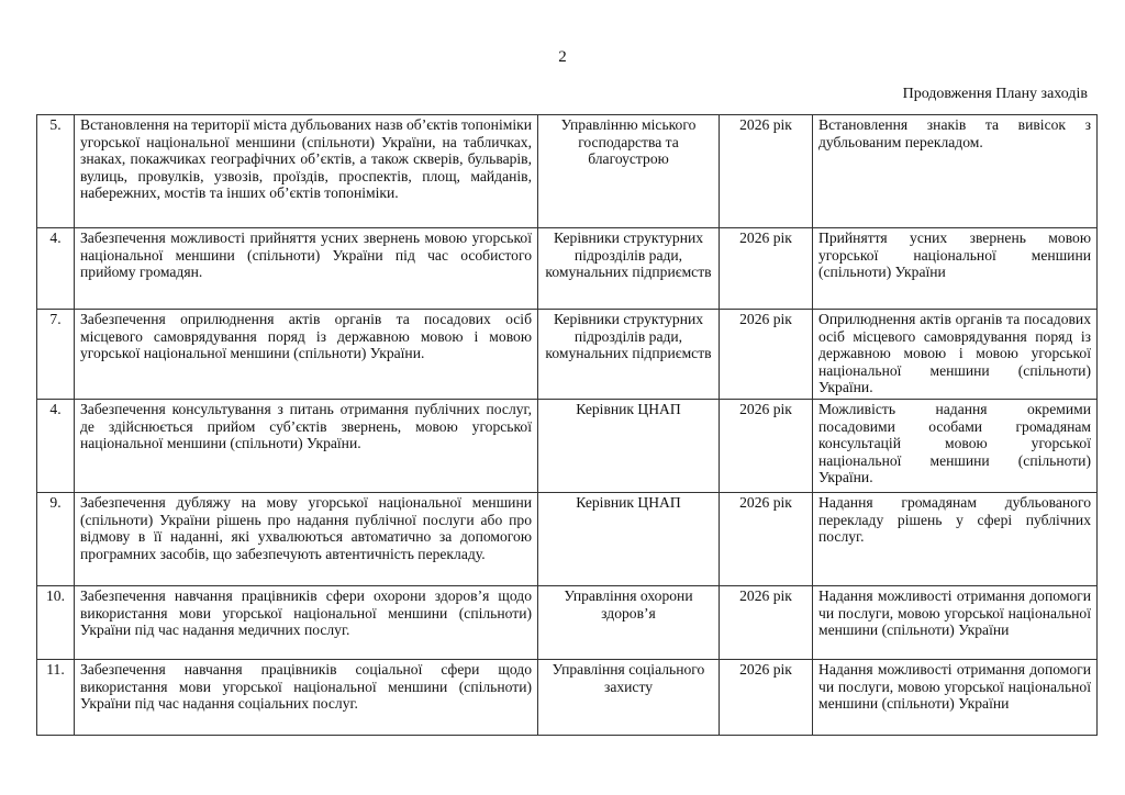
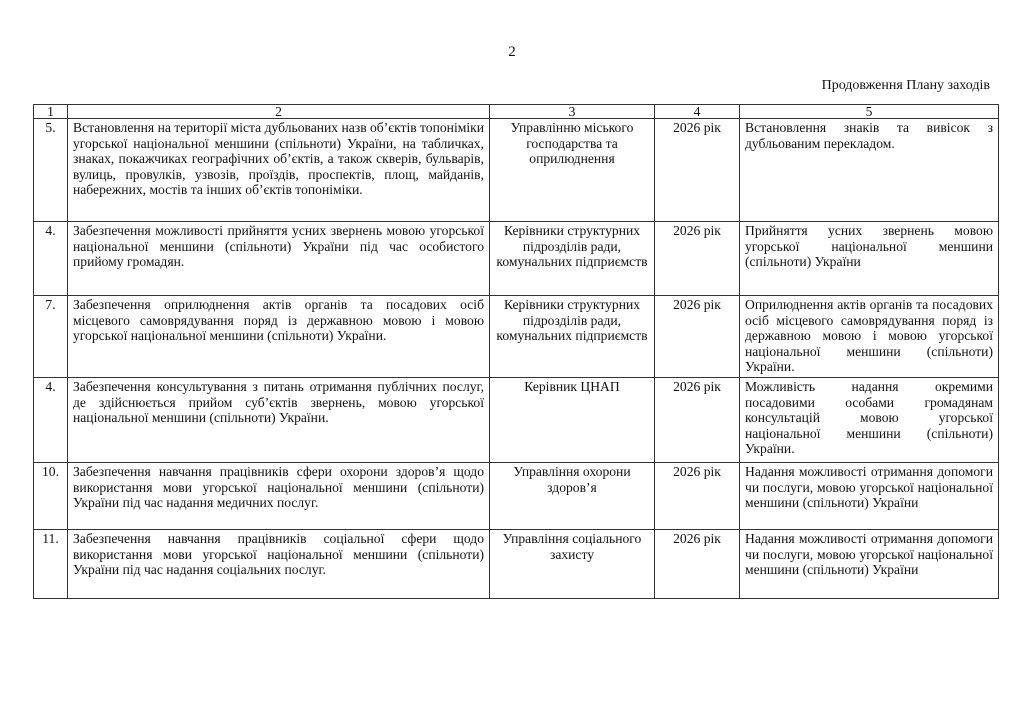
  2
  Продовження Плану заходів
+ 1	2	3	4	5
- 5.	Встановлення на території міста дубльованих назв об’єктів топоніміки угорської національної меншини (спільноти) України, на табличках, знаках, покажчиках географічних об’єктів, а також скверів, бульварів, вулиць, провулків, узвозів, проїздів, проспектів, площ, майданів, набережних, мостів та інших об’єктів топоніміки.	Управлінню міського господарства та благоустрою	2026 рік	Встановлення знаків та вивісок з дубльованим перекладом.
+ 5.	Встановлення на території міста дубльованих назв об’єктів топоніміки угорської національної меншини (спільноти) України, на табличках, знаках, покажчиках географічних об’єктів, а також скверів, бульварів, вулиць, провулків, узвозів, проїздів, проспектів, площ, майданів, набережних, мостів та інших об’єктів топоніміки.	Управлінню міського господарства та оприлюднення	2026 рік	Встановлення знаків та вивісок з дубльованим перекладом.
  4.	Забезпечення можливості прийняття усних звернень мовою угорської національної меншини (спільноти) України під час особистого прийому громадян.	Керівники структурних підрозділів ради, комунальних підприємств	2026 рік	Прийняття усних звернень мовою угорської національної меншини (спільноти) України
  7.	Забезпечення оприлюднення актів органів та посадових осіб місцевого самоврядування поряд із державною мовою і мовою угорської національної меншини (спільноти) України.	Керівники структурних підрозділів ради, комунальних підприємств	2026 рік	Оприлюднення актів органів та посадових осіб місцевого самоврядування поряд із державною мовою і мовою угорської національної меншини (спільноти) України.
  4.	Забезпечення консультування з питань отримання публічних послуг, де здійснюється прийом суб’єктів звернень, мовою угорської національної меншини (спільноти) України.	Керівник ЦНАП	2026 рік	Можливість надання окремими посадовими особами громадянам консультацій мовою угорської національної меншини (спільноти) України.
- 9.	Забезпечення дубляжу на мову угорської національної меншини (спільноти) України рішень про надання публічної послуги або про відмову в її наданні, які ухвалюються автоматично за допомогою програмних засобів, що забезпечують автентичність перекладу.	Керівник ЦНАП	2026 рік	Надання громадянам дубльованого перекладу рішень у сфері публічних послуг.
  10.	Забезпечення навчання працівників сфери охорони здоров’я щодо використання мови угорської національної меншини (спільноти) України під час надання медичних послуг.	Управління охорони здоров’я	2026 рік	Надання можливості отримання допомоги чи послуги, мовою угорської національної меншини (спільноти) України
  11.	Забезпечення навчання працівників соціальної сфери щодо використання мови угорської національної меншини (спільноти) України під час надання соціальних послуг.	Управління соціального захисту	2026 рік	Надання можливості отримання допомоги чи послуги, мовою угорської національної меншини (спільноти) України
